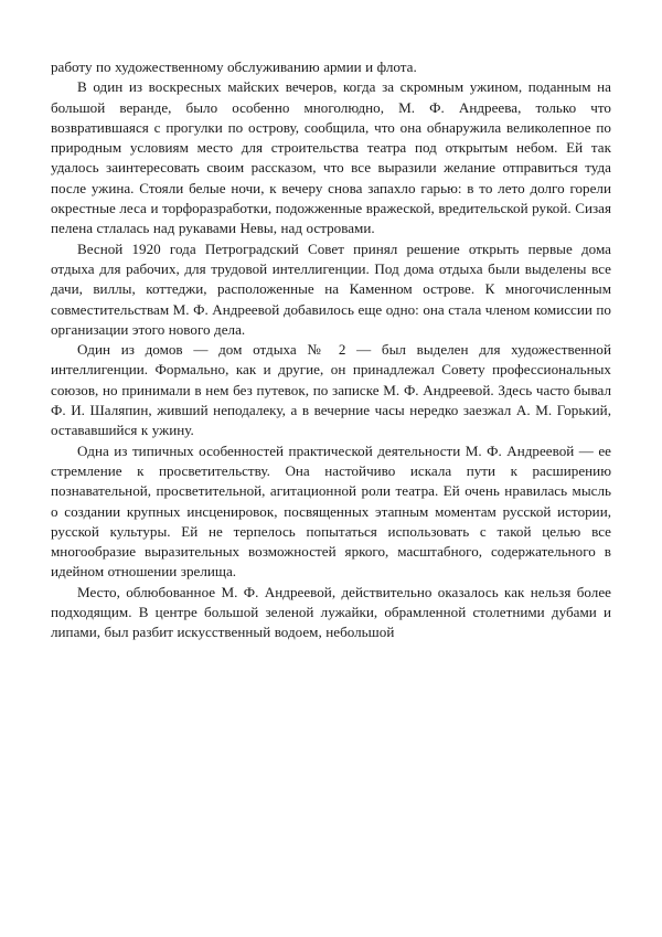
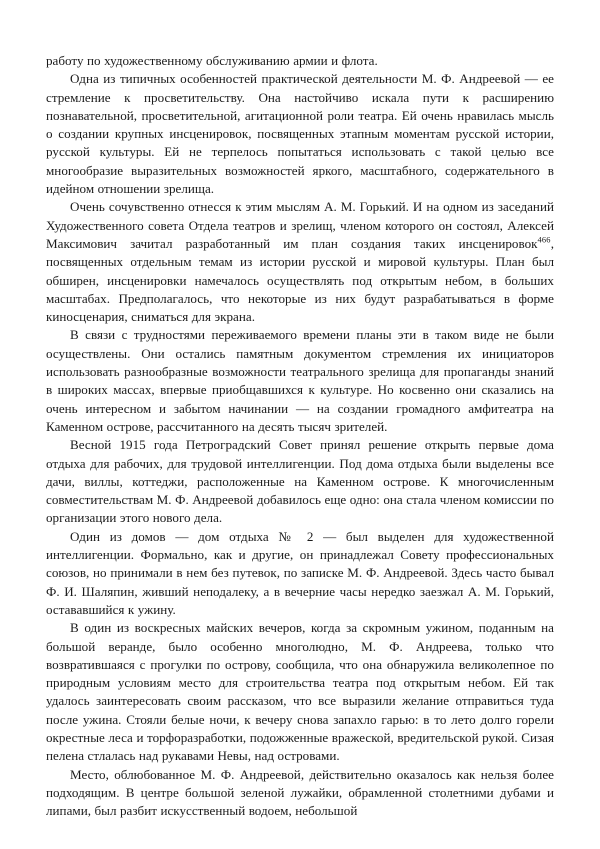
  работу по художественному обслуживанию армии и флота.
- В один из воскресных майских вечеров, когда за скромным ужином, поданным на большой веранде, было особенно многолюдно, М. Ф. Андреева, только что возвратившаяся с прогулки по острову, сообщила, что она обнаружила великолепное по природным условиям место для строительства театра под открытым небом. Ей так удалось заинтересовать своим рассказом, что все выразили желание отправиться туда после ужина. Стояли белые ночи, к вечеру снова запахло гарью: в то лето долго горели окрестные леса и торфоразработки, подожженные вражеской, вредительской рукой. Сизая пелена стлалась над рукавами Невы, над островами.
+ Одна из типичных особенностей практической деятельности М. Ф. Андреевой — ее стремление к просветительству. Она настойчиво искала пути к расширению познавательной, просветительной, агитационной роли театра. Ей очень нравилась мысль о создании крупных инсценировок, посвященных этапным моментам русской истории, русской культуры. Ей не терпелось попытаться использовать с такой целью все многообразие выразительных возможностей яркого, масштабного, содержательного в идейном отношении зрелища.
+ Очень сочувственно отнесся к этим мыслям А. М. Горький. И на одном из заседаний Художественного совета Отдела театров и зрелищ, членом которого он состоял, Алексей Максимович зачитал разработанный им план создания таких инсценировок466, посвященных отдельным темам из истории русской и мировой культуры. План был обширен, инсценировки намечалось осуществлять под открытым небом, в больших масштабах. Предполагалось, что некоторые из них будут разрабатываться в форме киносценария, сниматься для экрана.
+ В связи с трудностями переживаемого времени планы эти в таком виде не были осуществлены. Они остались памятным документом стремления их инициаторов использовать разнообразные возможности театрального зрелища для пропаганды знаний в широких массах, впервые приобщавшихся к культуре. Но косвенно они сказались на очень интересном и забытом начинании — на создании громадного амфитеатра на Каменном острове, рассчитанного на десять тысяч зрителей.
- Весной 1920 года Петроградский Совет принял решение открыть первые дома отдыха для рабочих, для трудовой интеллигенции. Под дома отдыха были выделены все дачи, виллы, коттеджи, расположенные на Каменном острове. К многочисленным совместительствам М. Ф. Андреевой добавилось еще одно: она стала членом комиссии по организации этого нового дела.
+ Весной 1915 года Петроградский Совет принял решение открыть первые дома отдыха для рабочих, для трудовой интеллигенции. Под дома отдыха были выделены все дачи, виллы, коттеджи, расположенные на Каменном острове. К многочисленным совместительствам М. Ф. Андреевой добавилось еще одно: она стала членом комиссии по организации этого нового дела.
  Один из домов — дом отдыха № 2 — был выделен для художественной интеллигенции. Формально, как и другие, он принадлежал Совету профессиональных союзов, но принимали в нем без путевок, по записке М. Ф. Андреевой. Здесь часто бывал Ф. И. Шаляпин, живший неподалеку, а в вечерние часы нередко заезжал А. М. Горький, остававшийся к ужину.
- Одна из типичных особенностей практической деятельности М. Ф. Андреевой — ее стремление к просветительству. Она настойчиво искала пути к расширению познавательной, просветительной, агитационной роли театра. Ей очень нравилась мысль о создании крупных инсценировок, посвященных этапным моментам русской истории, русской культуры. Ей не терпелось попытаться использовать с такой целью все многообразие выразительных возможностей яркого, масштабного, содержательного в идейном отношении зрелища.
+ В один из воскресных майских вечеров, когда за скромным ужином, поданным на большой веранде, было особенно многолюдно, М. Ф. Андреева, только что возвратившаяся с прогулки по острову, сообщила, что она обнаружила великолепное по природным условиям место для строительства театра под открытым небом. Ей так удалось заинтересовать своим рассказом, что все выразили желание отправиться туда после ужина. Стояли белые ночи, к вечеру снова запахло гарью: в то лето долго горели окрестные леса и торфоразработки, подожженные вражеской, вредительской рукой. Сизая пелена стлалась над рукавами Невы, над островами.
  Место, облюбованное М. Ф. Андреевой, действительно оказалось как нельзя более подходящим. В центре большой зеленой лужайки, обрамленной столетними дубами и липами, был разбит искусственный водоем, небольшой
